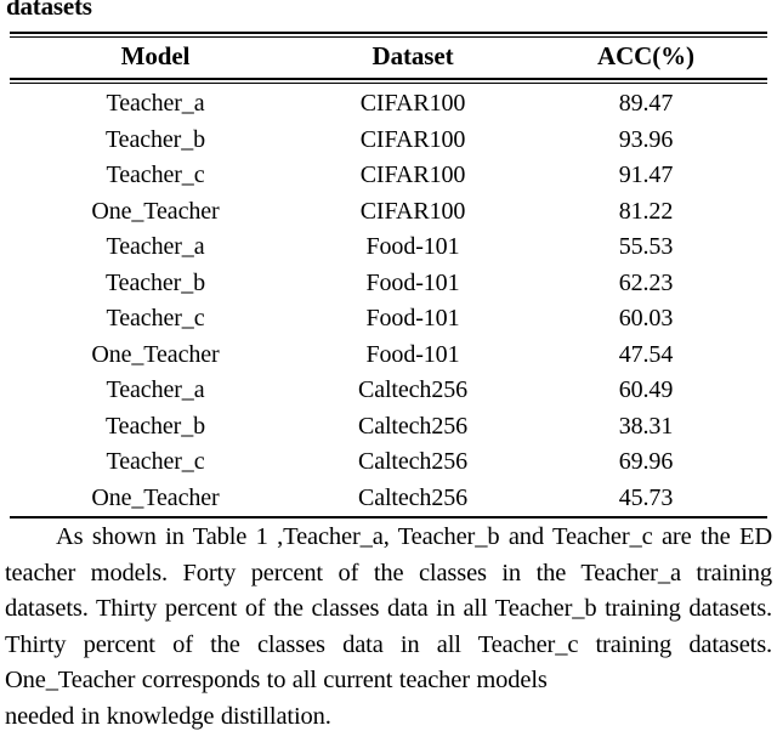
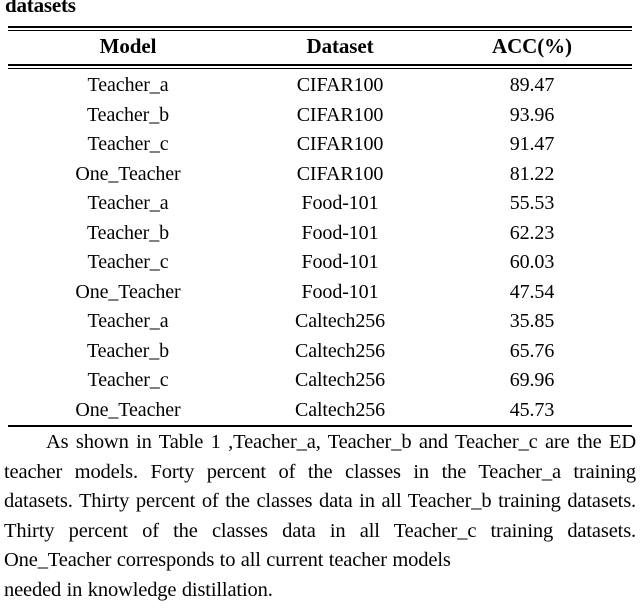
  datasets
  Model	Dataset	ACC(%)
  Teacher_a	CIFAR100	89.47
  Teacher_b	CIFAR100	93.96
  Teacher_c	CIFAR100	91.47
  One_Teacher	CIFAR100	81.22
  Teacher_a	Food-101	55.53
  Teacher_b	Food-101	62.23
  Teacher_c	Food-101	60.03
  One_Teacher	Food-101	47.54
- Teacher_a	Caltech256	60.49
+ Teacher_a	Caltech256	35.85
- Teacher_b	Caltech256	38.31
+ Teacher_b	Caltech256	65.76
  Teacher_c	Caltech256	69.96
  One_Teacher	Caltech256	45.73
  As shown in Table 1 ,Teacher_a, Teacher_b and Teacher_c are the ED teacher models. Forty percent of the classes in the Teacher_a training datasets. Thirty percent of the classes data in all Teacher_b training datasets. Thirty percent of the classes data in all Teacher_c training datasets. One_Teacher corresponds to all current teacher models
  needed in knowledge distillation.
